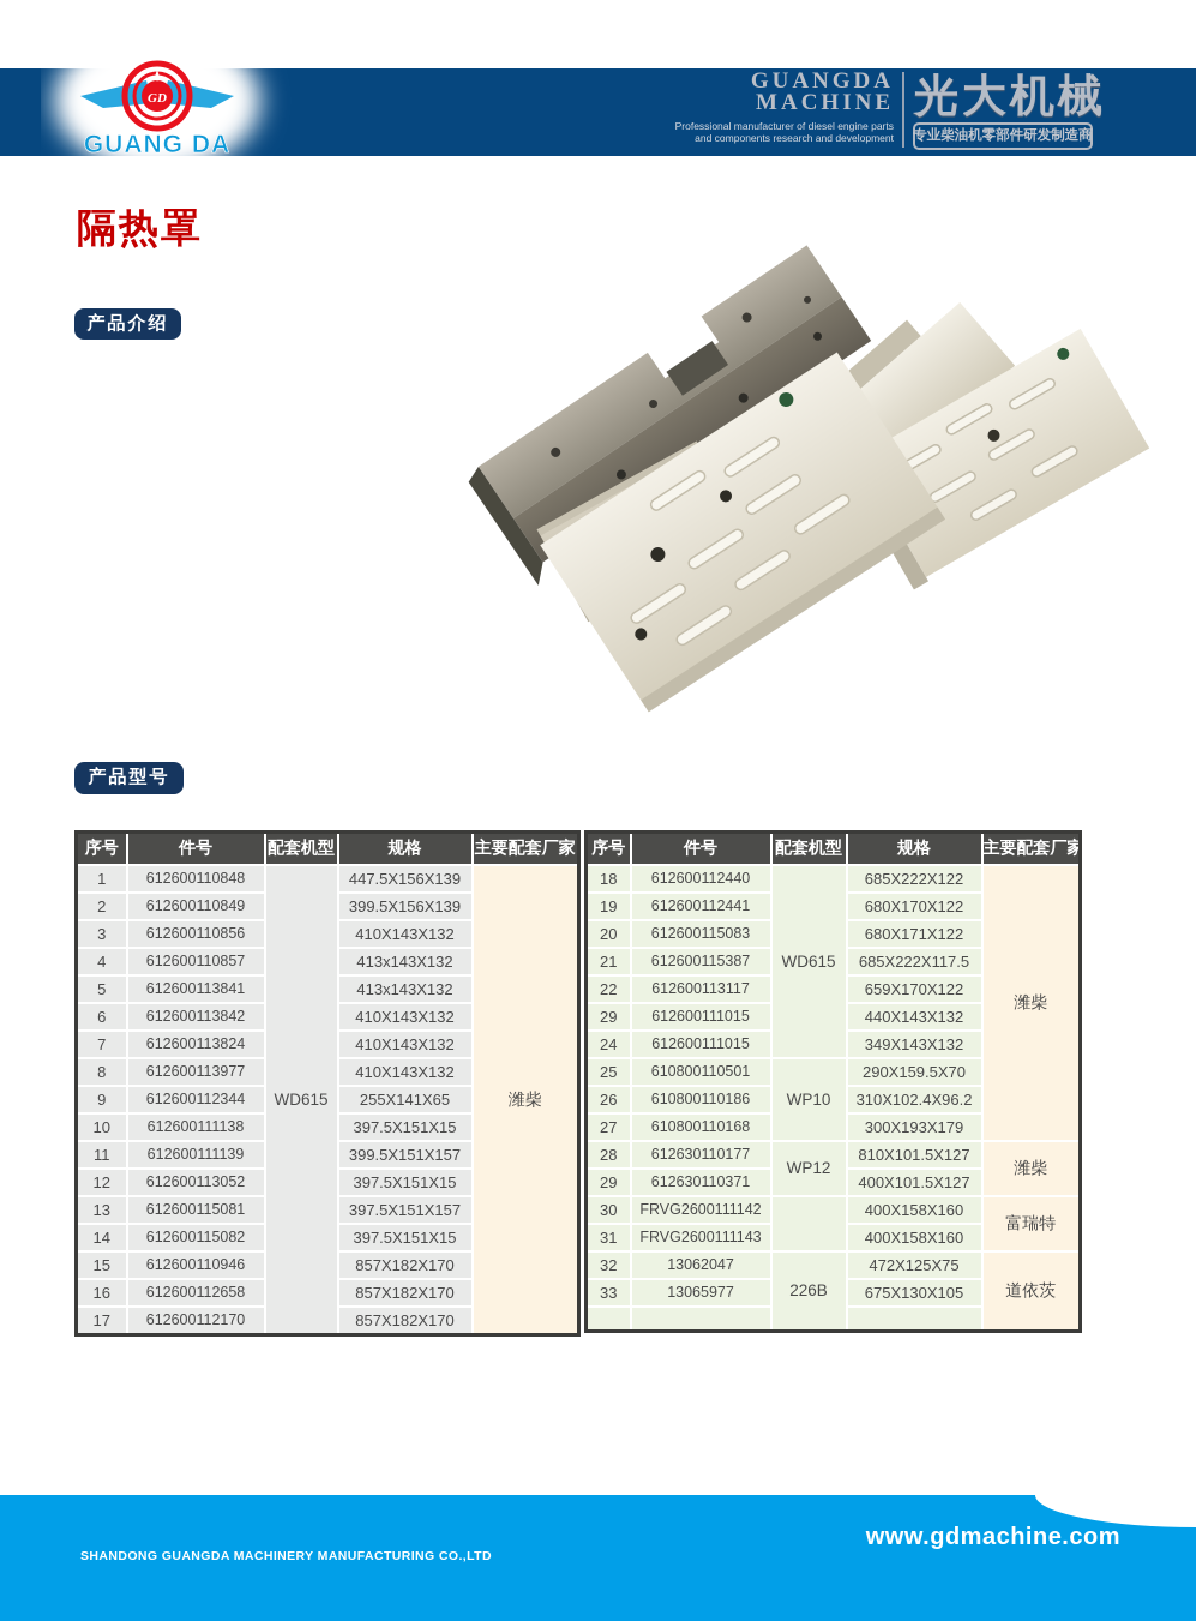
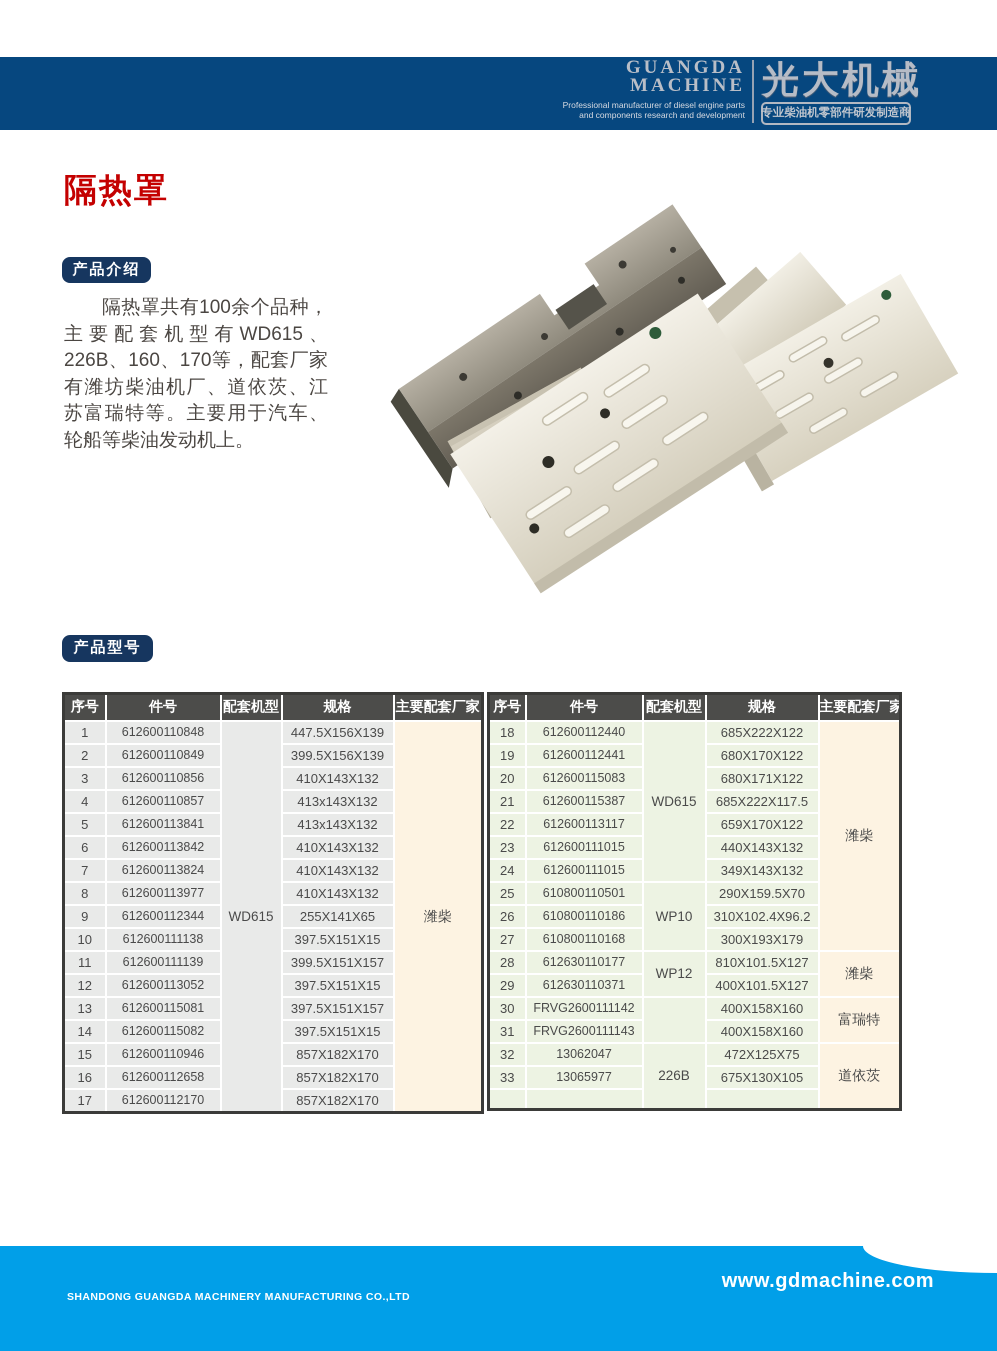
- GD
- GUANG DA
  GUANGDA
  MACHINE
  Professional manufacturer of diesel engine parts
  and components research and development
  光大机械
  专业柴油机零部件研发制造商
  隔热罩
  产品介绍
+ 隔热罩共有100余个品种，主要配套机型有WD615、226B、160、170等，配套厂家有潍坊柴油机厂、道依茨、江苏富瑞特等。主要用于汽车、轮船等柴油发动机上。
  产品型号
  序号	件号	配套机型	规格	主要配套厂家
  1	612600110848	WD615	447.5X156X139	潍柴
  2	612600110849	399.5X156X139
  3	612600110856	410X143X132
  4	612600110857	413x143X132
  5	612600113841	413x143X132
  6	612600113842	410X143X132
  7	612600113824	410X143X132
  8	612600113977	410X143X132
  9	612600112344	255X141X65
  10	612600111138	397.5X151X15
  11	612600111139	399.5X151X157
  12	612600113052	397.5X151X15
  13	612600115081	397.5X151X157
  14	612600115082	397.5X151X15
  15	612600110946	857X182X170
  16	612600112658	857X182X170
  17	612600112170	857X182X170
  序号	件号	配套机型	规格	主要配套厂家
  18	612600112440	WD615	685X222X122	潍柴
  19	612600112441	680X170X122
  20	612600115083	680X171X122
  21	612600115387	685X222X117.5
  22	612600113117	659X170X122
- 29	612600111015	440X143X132
+ 23	612600111015	440X143X132
  24	612600111015	349X143X132
  25	610800110501	WP10	290X159.5X70
  26	610800110186	310X102.4X96.2
  27	610800110168	300X193X179
  28	612630110177	WP12	810X101.5X127	潍柴
  29	612630110371	400X101.5X127
  30	FRVG2600111142		400X158X160	富瑞特
  31	FRVG2600111143	400X158X160
  32	13062047	226B	472X125X75	道依茨
  33	13065977	675X130X105
  SHANDONG GUANGDA MACHINERY MANUFACTURING CO.,LTD
  www.gdmachine.com
